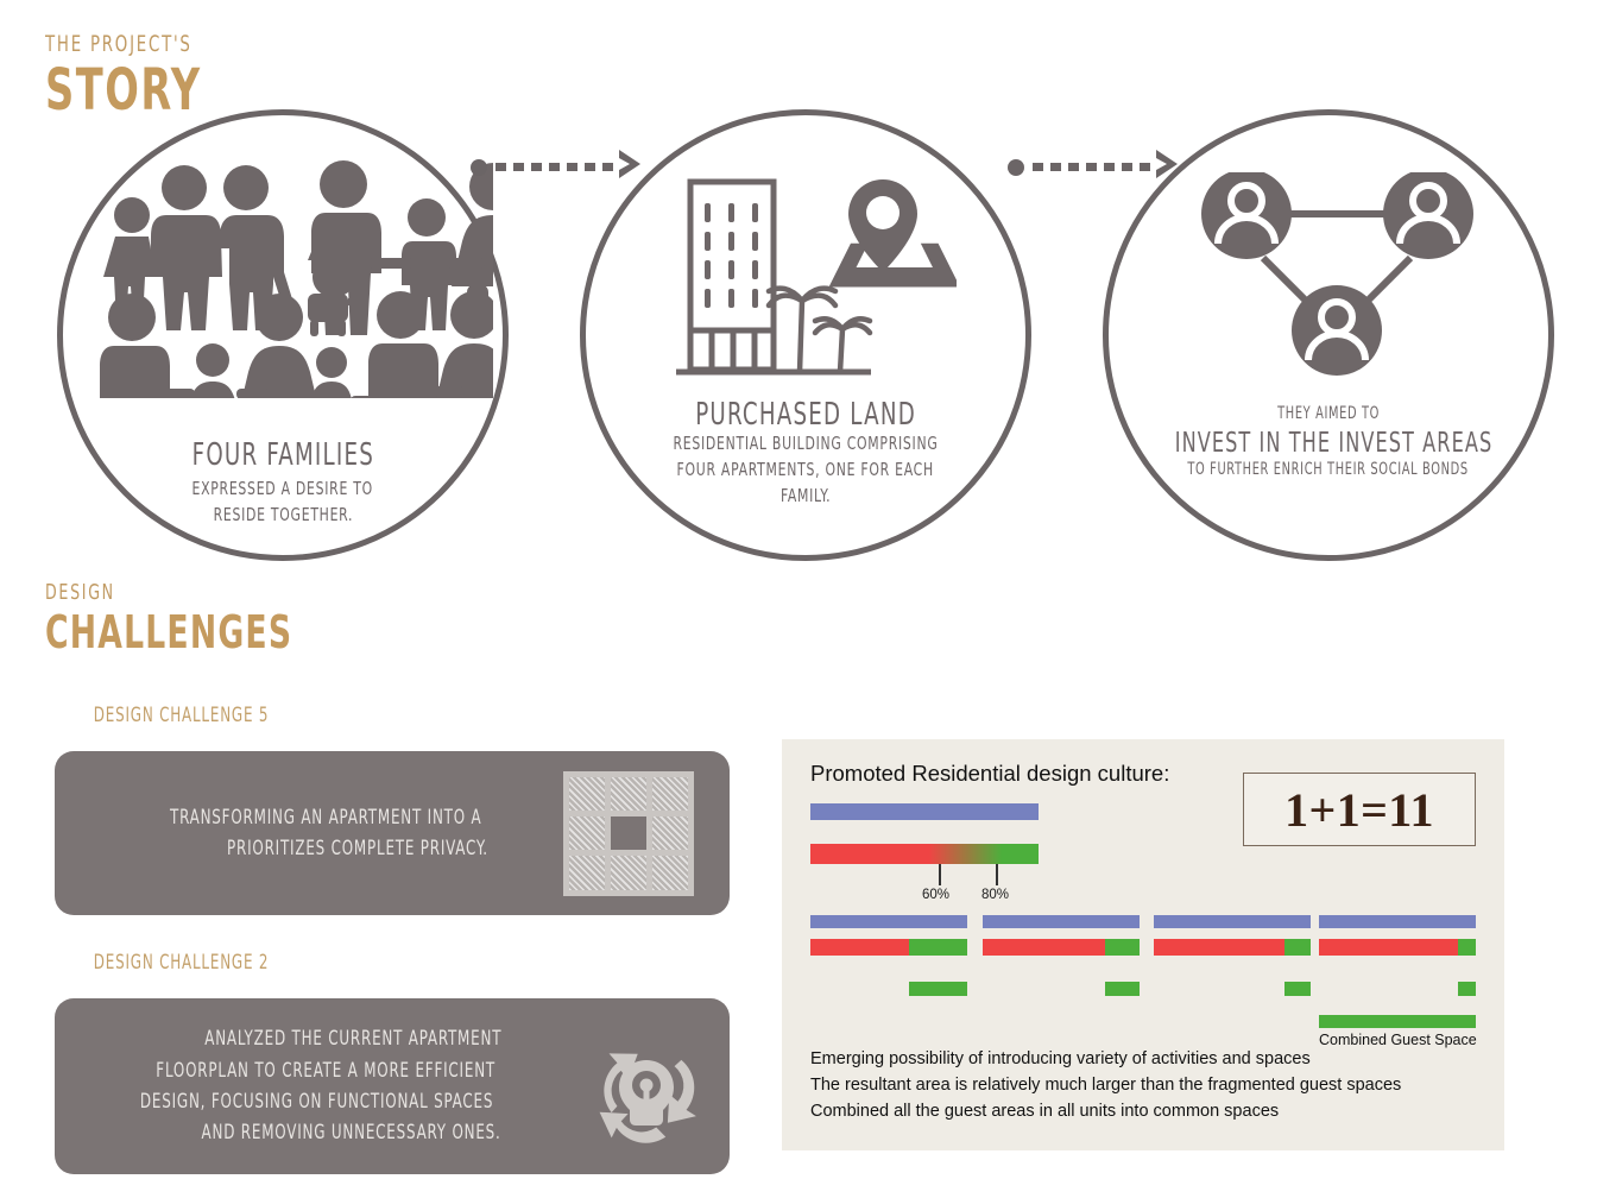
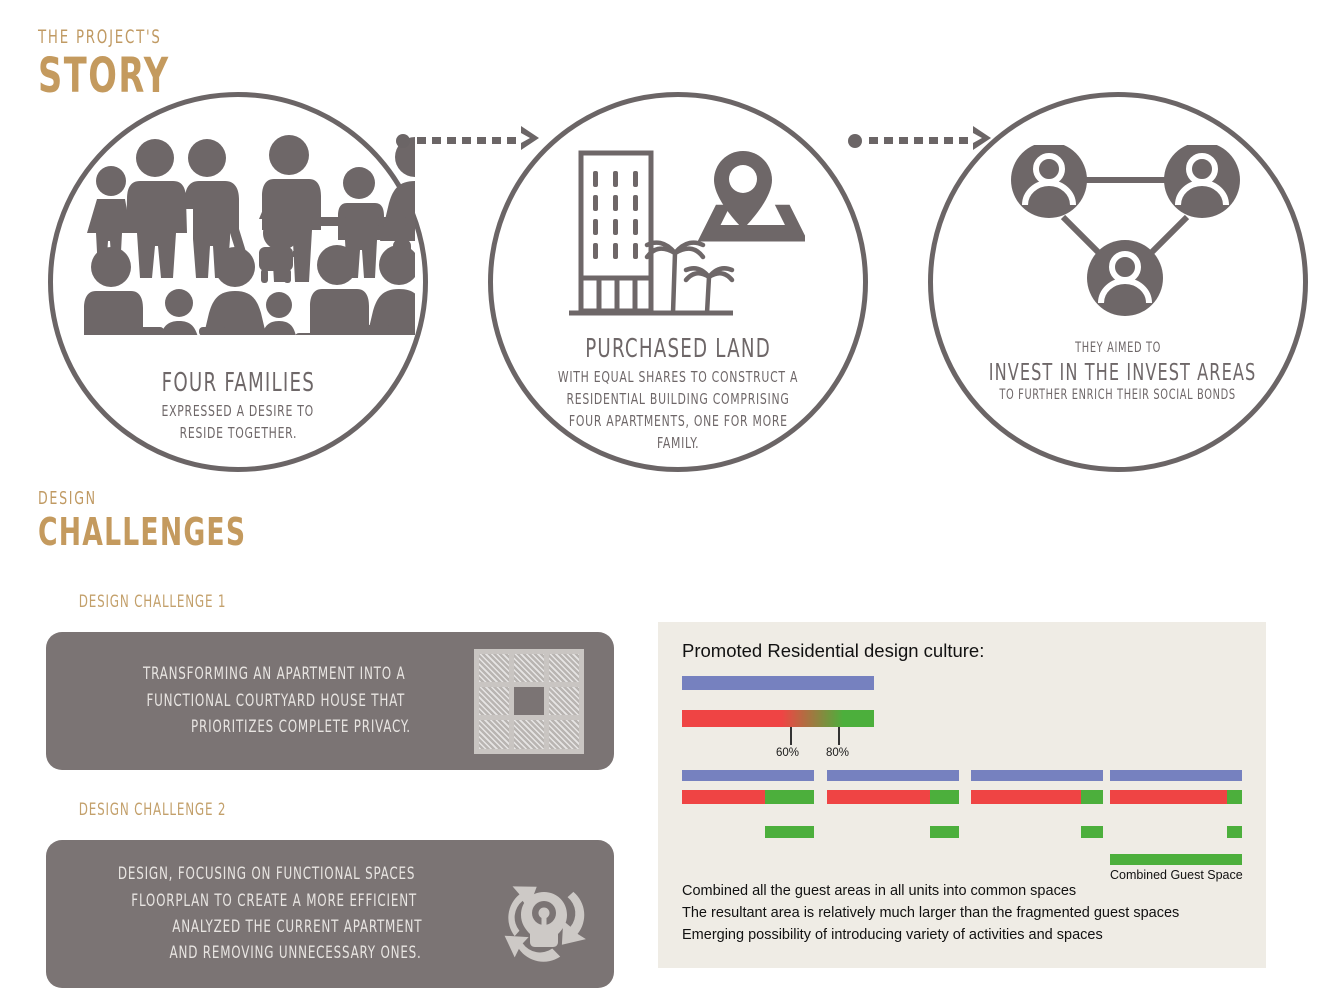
  THE PROJECT'S
  STORY
  FOUR FAMILIES
  EXPRESSED A DESIRE TO
  RESIDE TOGETHER.
  PURCHASED LAND
+ WITH EQUAL SHARES TO CONSTRUCT A
  RESIDENTIAL BUILDING COMPRISING
- FOUR APARTMENTS, ONE FOR EACH
+ FOUR APARTMENTS, ONE FOR MORE
  FAMILY.
  THEY AIMED TO
  INVEST IN THE INVEST AREAS
  TO FURTHER ENRICH THEIR SOCIAL BONDS
  DESIGN
  CHALLENGES
- DESIGN CHALLENGE 5
+ DESIGN CHALLENGE 1
  TRANSFORMING AN APARTMENT INTO A
+ FUNCTIONAL COURTYARD HOUSE THAT
  PRIORITIZES COMPLETE PRIVACY.
  DESIGN CHALLENGE 2
- ANALYZED THE CURRENT APARTMENT
+ DESIGN, FOCUSING ON FUNCTIONAL SPACES
  FLOORPLAN TO CREATE A MORE EFFICIENT
- DESIGN, FOCUSING ON FUNCTIONAL SPACES
+ ANALYZED THE CURRENT APARTMENT
  AND REMOVING UNNECESSARY ONES.
  Promoted Residential design culture:
- 1+1=11
  60%
  80%
  Combined Guest Space
- Emerging possibility of introducing variety of activities and spaces
+ Combined all the guest areas in all units into common spaces
  The resultant area is relatively much larger than the fragmented guest spaces
- Combined all the guest areas in all units into common spaces
+ Emerging possibility of introducing variety of activities and spaces
